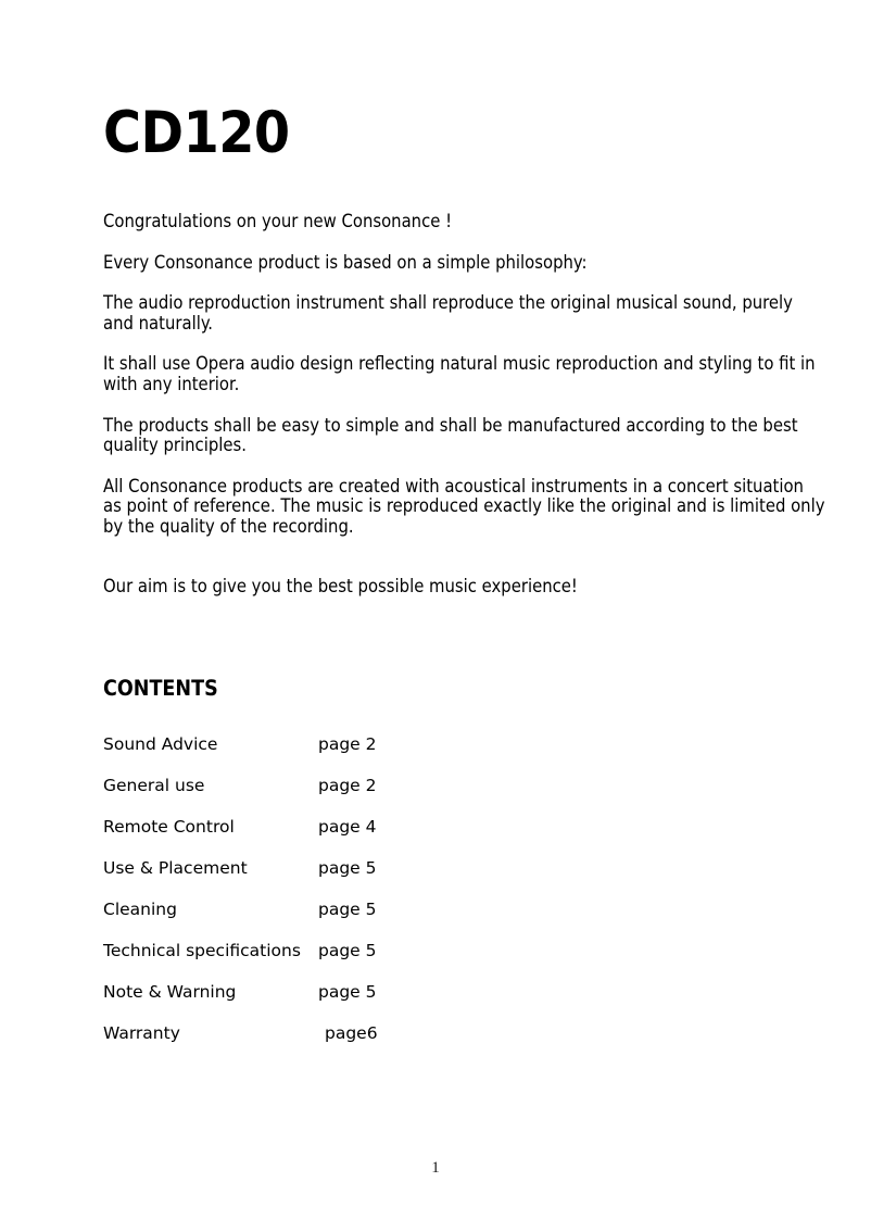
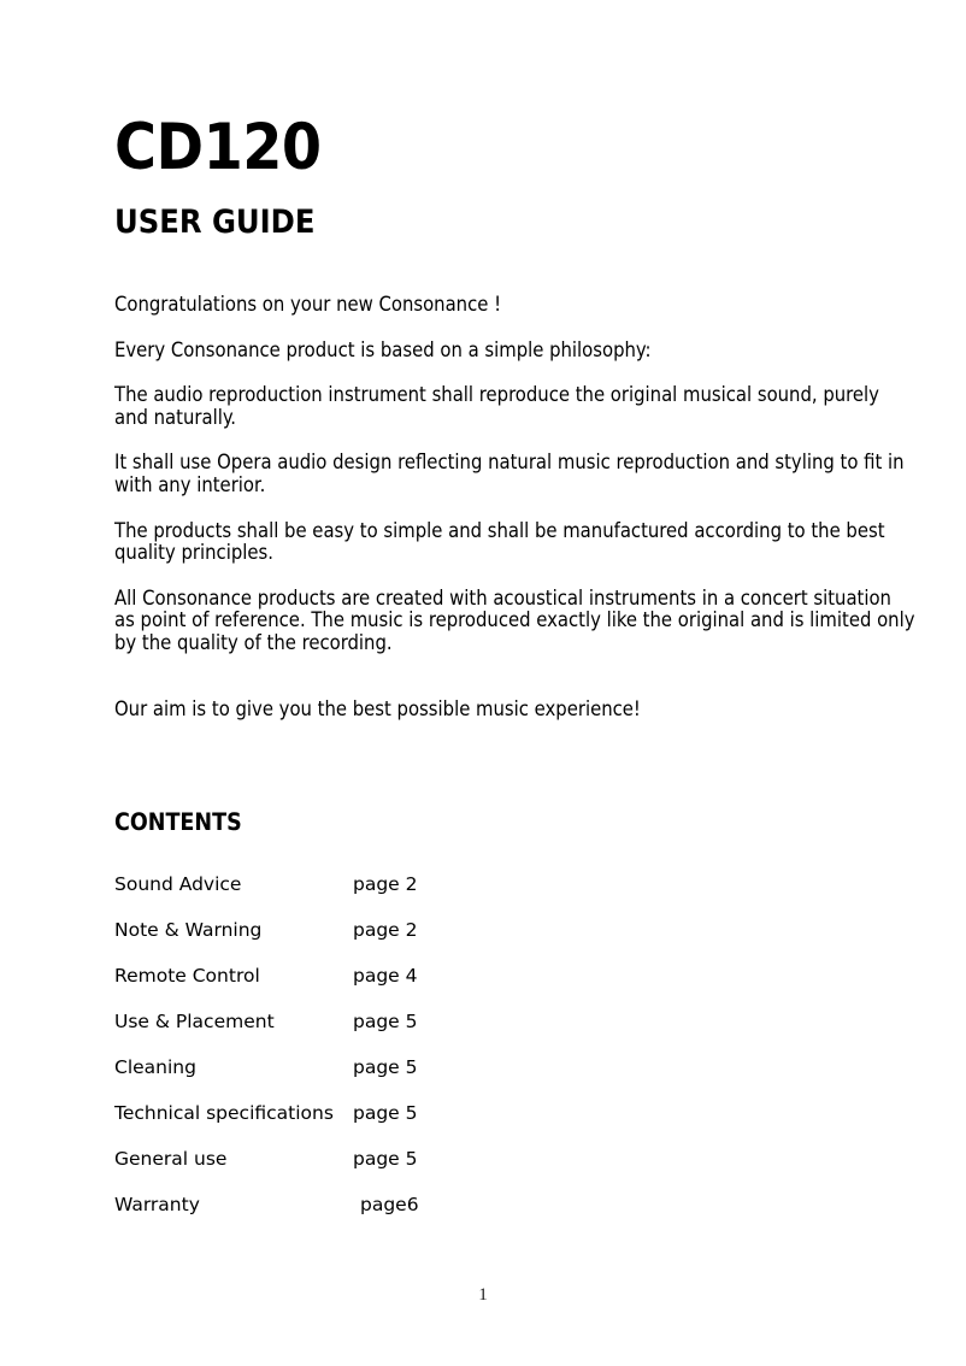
  CD120
+ USER GUIDE
  Congratulations on your new Consonance !
  Every Consonance product is based on a simple philosophy:
  The audio reproduction instrument shall reproduce the original musical sound, purely and naturally.
  It shall use Opera audio design reflecting natural music reproduction and styling to fit in with any interior.
  The products shall be easy to simple and shall be manufactured according to the best quality principles.
  All Consonance products are created with acoustical instruments in a concert situation as point of reference. The music is reproduced exactly like the original and is limited only by the quality of the recording.
  Our aim is to give you the best possible music experience!
  CONTENTS
  Sound Advice
  page 2
- General use
+ Note & Warning
  page 2
  Remote Control
  page 4
  Use & Placement
  page 5
  Cleaning
  page 5
  Technical specifications
  page 5
- Note & Warning
+ General use
  page 5
  Warranty
  page6
  1
